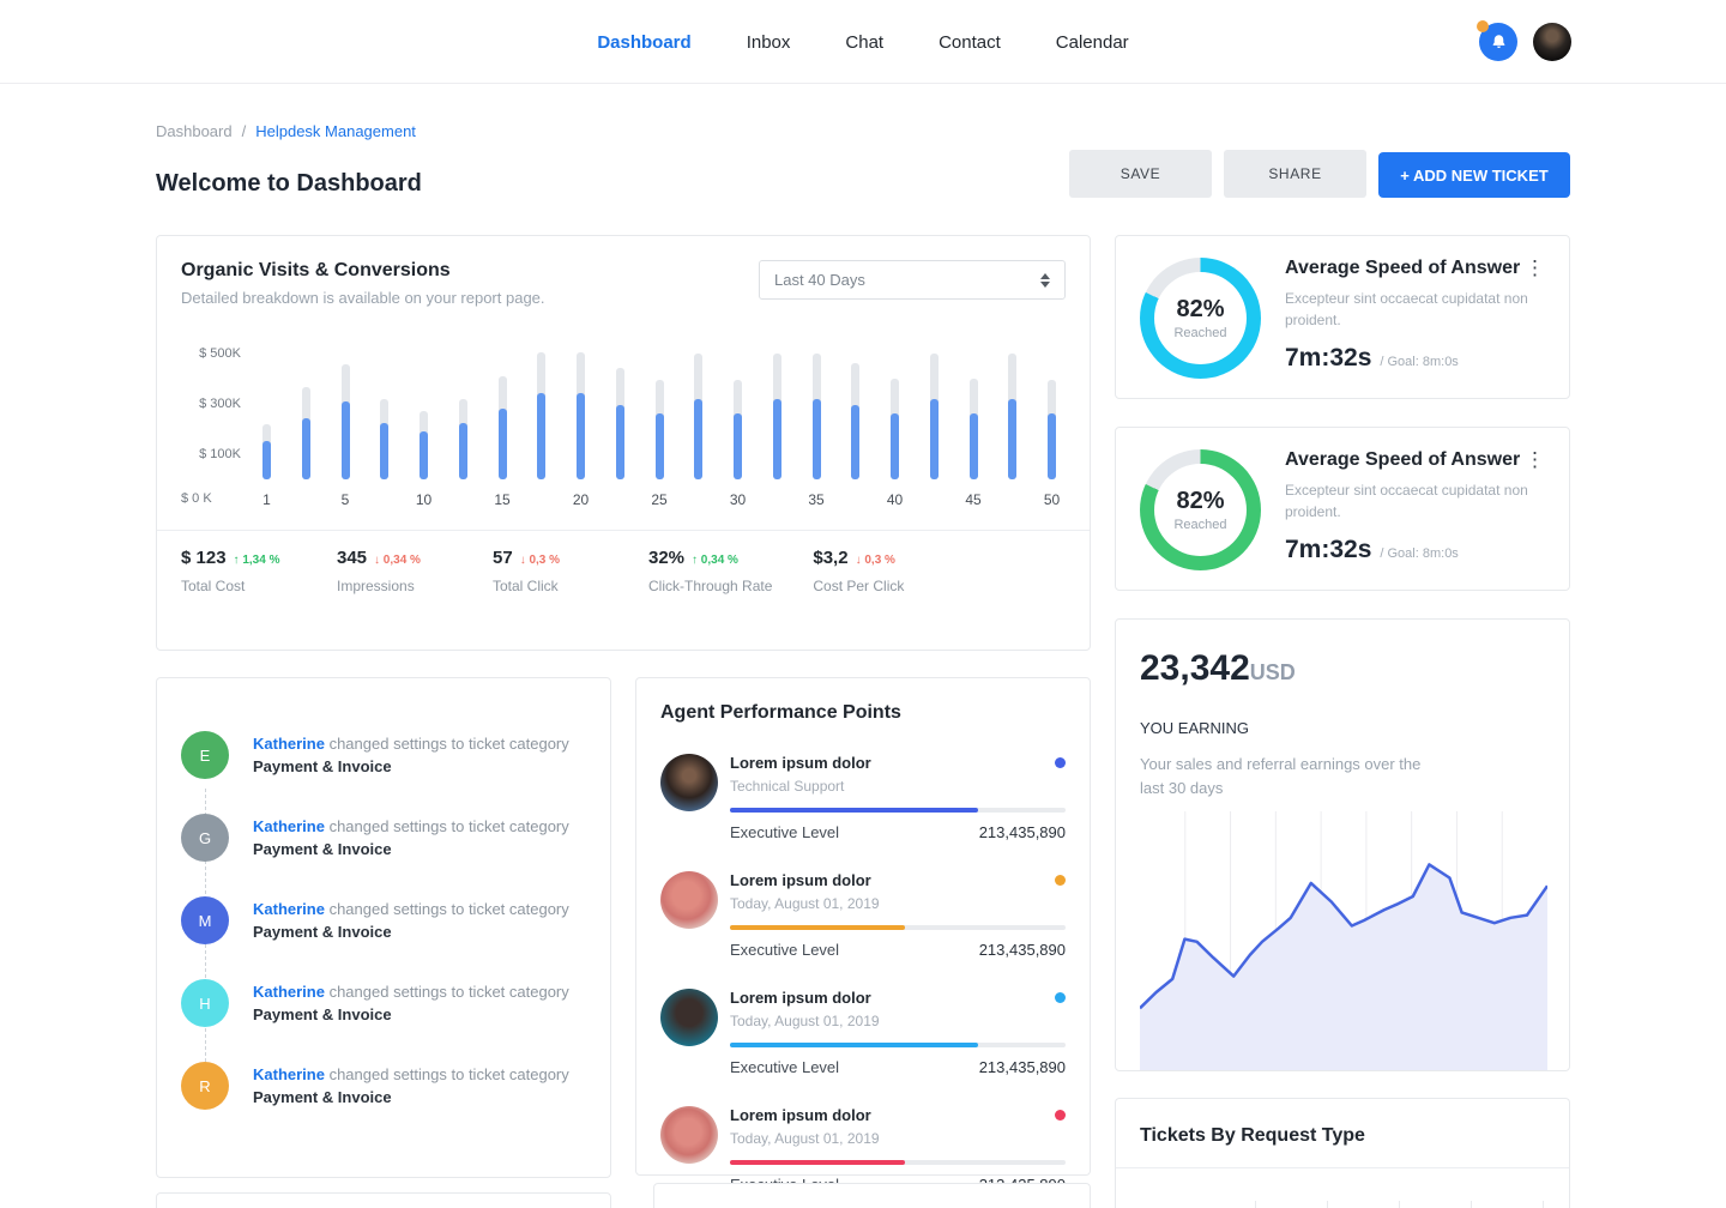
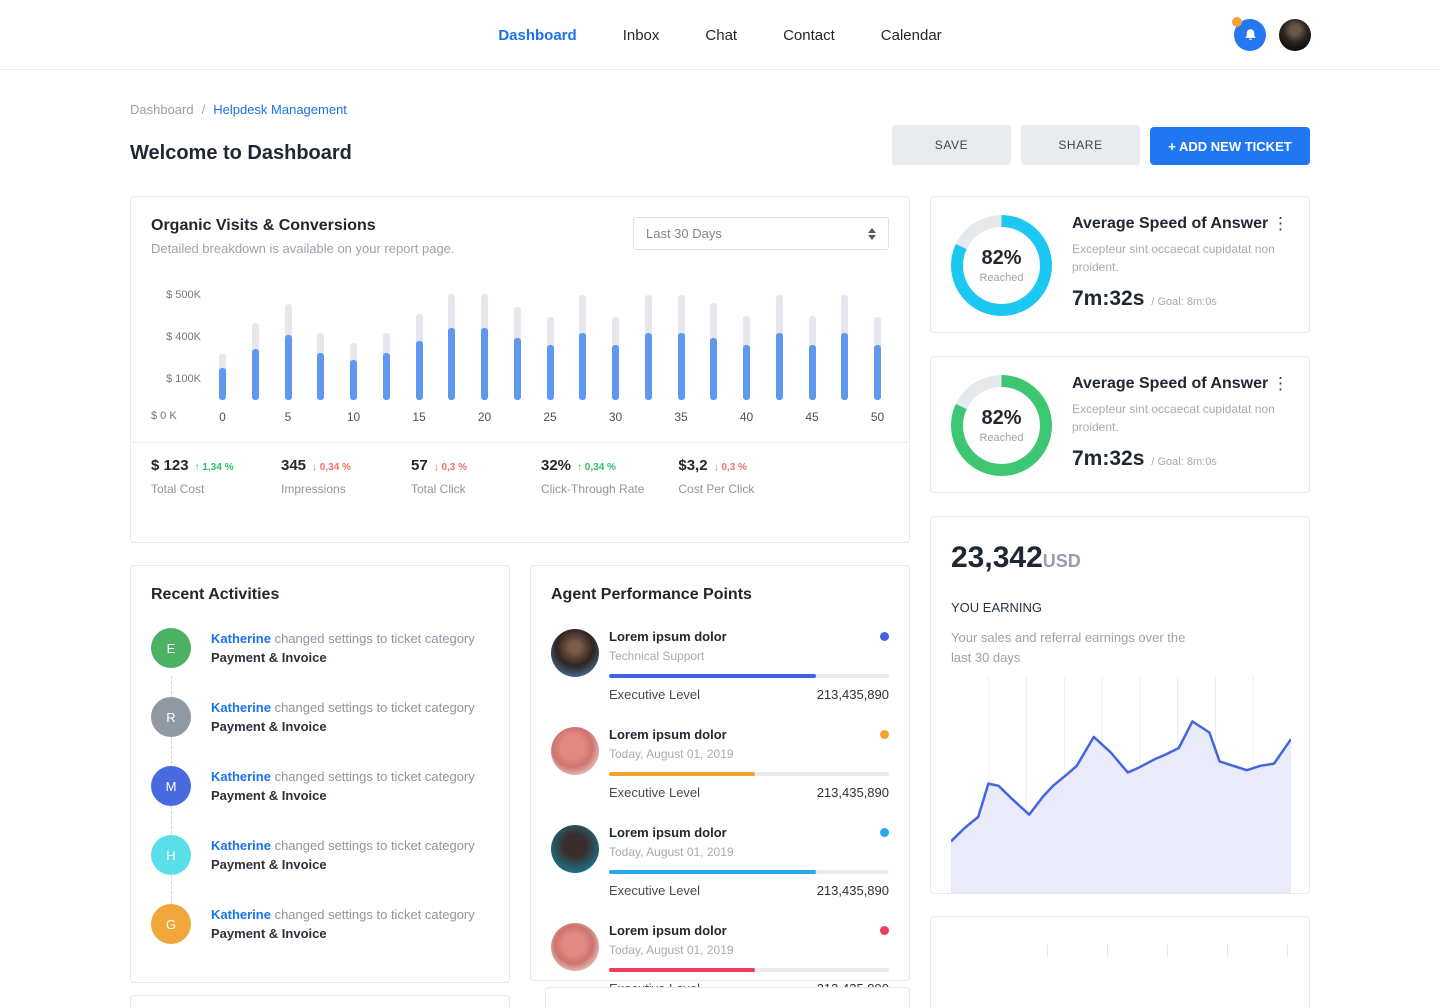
  Dashboard
  Inbox
  Chat
  Contact
  Calendar
  Dashboard
  /
  Helpdesk Management
  Welcome to Dashboard
  SAVE
  SHARE
  + ADD NEW TICKET
  Organic Visits & Conversions
  Detailed breakdown is available on your report page.
- Last 40 Days
+ Last 30 Days
  $ 500K
- $ 300K
+ $ 400K
  $ 100K
- 1
+ 0
  5
  10
  15
  20
  25
  30
  35
  40
  45
  50
  $ 0 K
  $ 123
  ↑ 1,34 %
  Total Cost
  345
  ↓ 0,34 %
  Impressions
  57
  ↓ 0,3 %
  Total Click
  32%
  ↑ 0,34 %
  Click-Through Rate
  $3,2
  ↓ 0,3 %
  Cost Per Click
+ Recent Activities
  E
  Katherine changed settings to ticket category
  Payment & Invoice
- G
+ R
  Katherine changed settings to ticket category
  Payment & Invoice
  M
  Katherine changed settings to ticket category
  Payment & Invoice
  H
  Katherine changed settings to ticket category
  Payment & Invoice
- R
+ G
  Katherine changed settings to ticket category
  Payment & Invoice
  Agent Performance Points
  Lorem ipsum dolor
  Technical Support
  Executive Level
  213,435,890
  Lorem ipsum dolor
  Today, August 01, 2019
  Executive Level
  213,435,890
  Lorem ipsum dolor
  Today, August 01, 2019
  Executive Level
  213,435,890
  Lorem ipsum dolor
  Today, August 01, 2019
  82%
  Reached
  Average Speed of Answer
  ⋮
  Excepteur sint occaecat cupidatat non proident.
  7m:32s
  / Goal: 8m:0s
  82%
  Reached
  Average Speed of Answer
  ⋮
  Excepteur sint occaecat cupidatat non proident.
  7m:32s
  / Goal: 8m:0s
  23,342
  USD
  YOU EARNING
  Your sales and referral earnings over the last 30 days
- Tickets By Request Type
